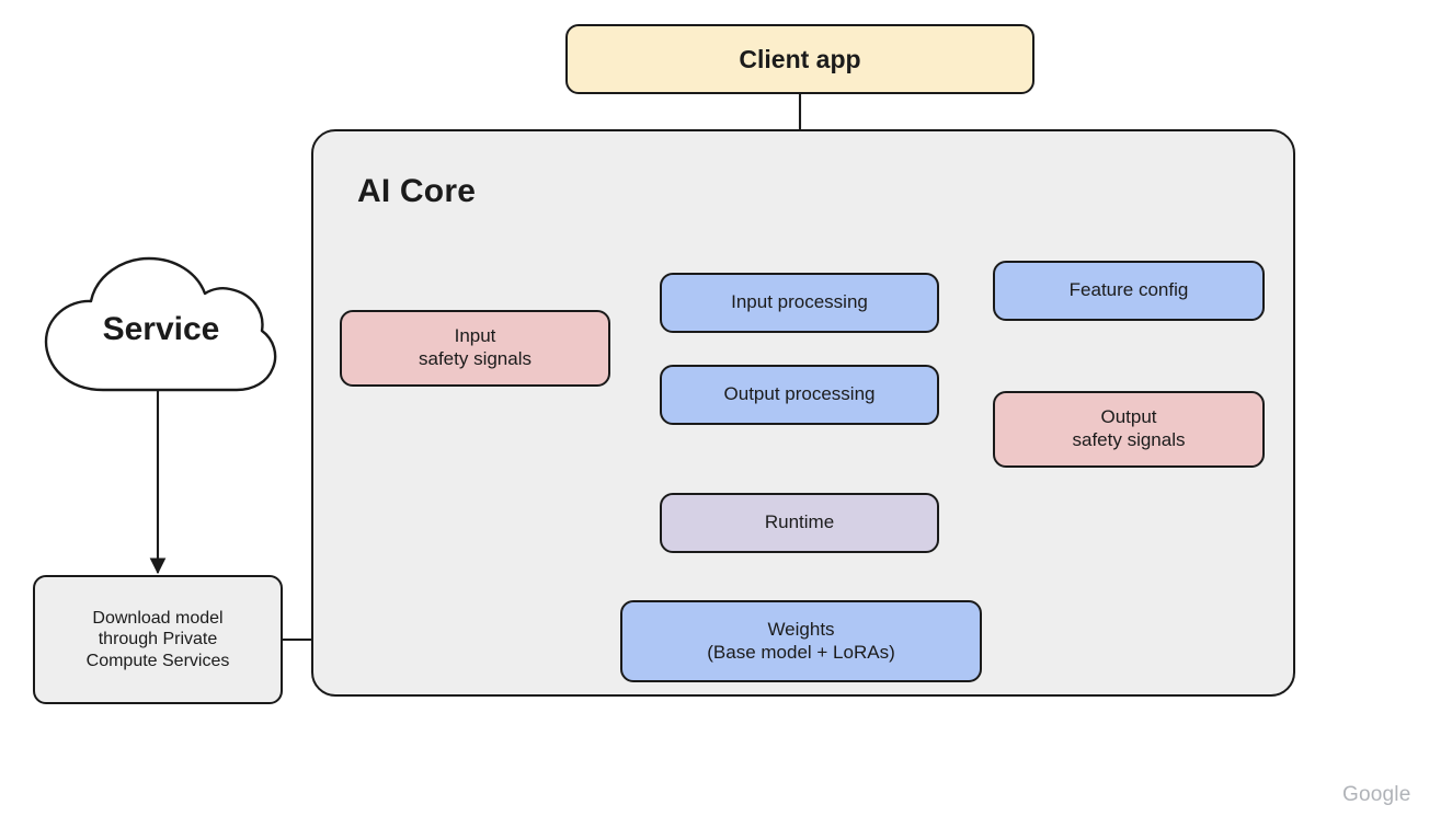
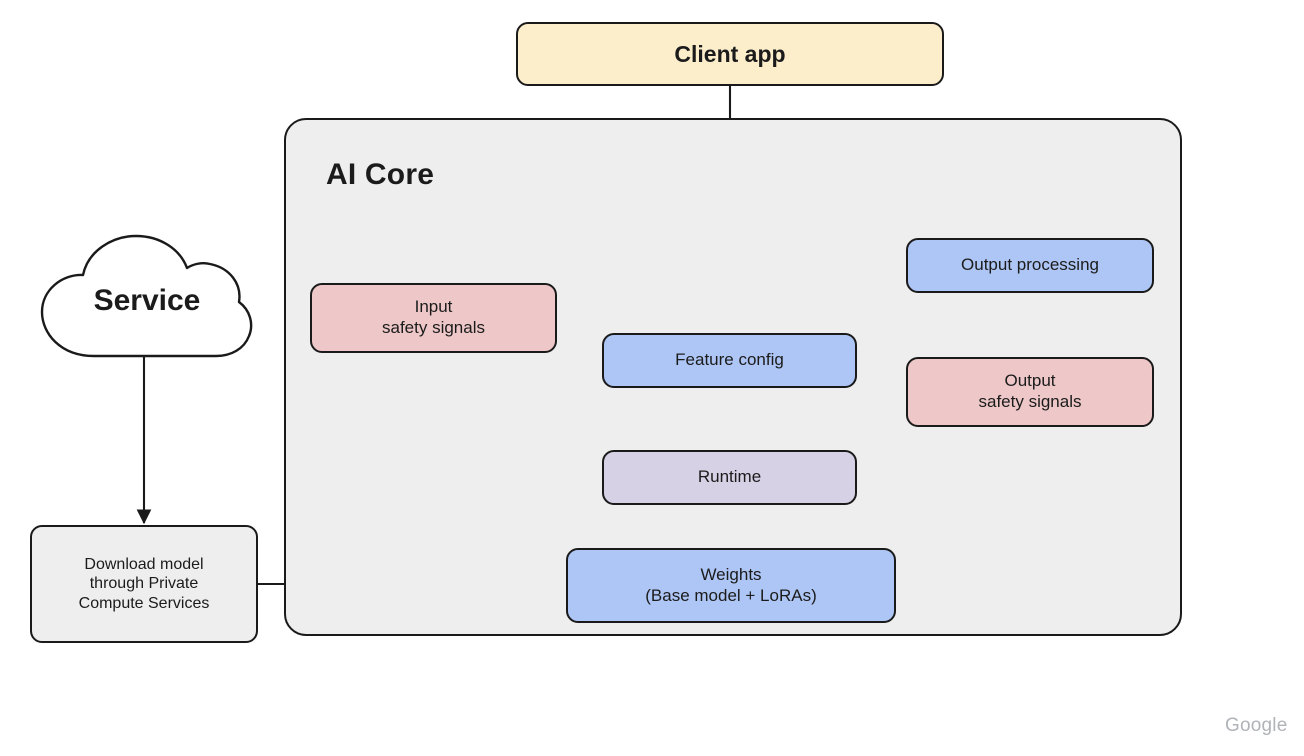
  AI Core
  Service
  Client app
  Download model
  through Private
  Compute Services
- Input processing
  Input
  safety signals
- Output processing
+ Feature config
  Runtime
  Weights
  (Base model + LoRAs)
- Feature config
+ Output processing
  Output
  safety signals
  Google
